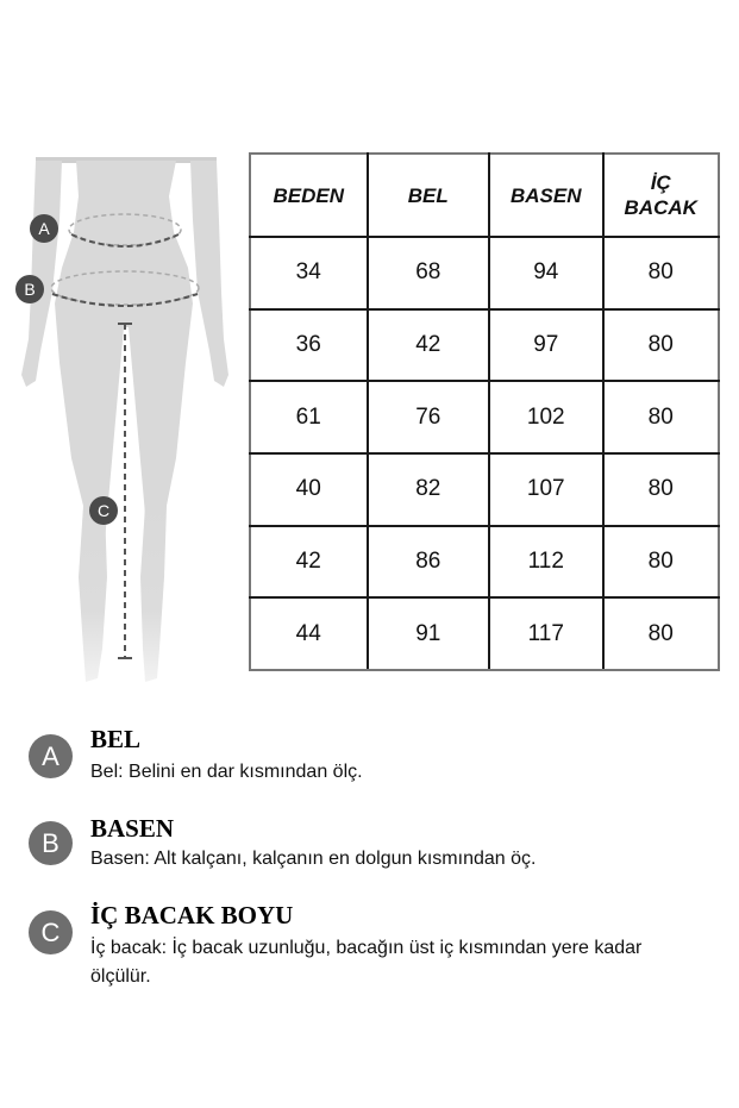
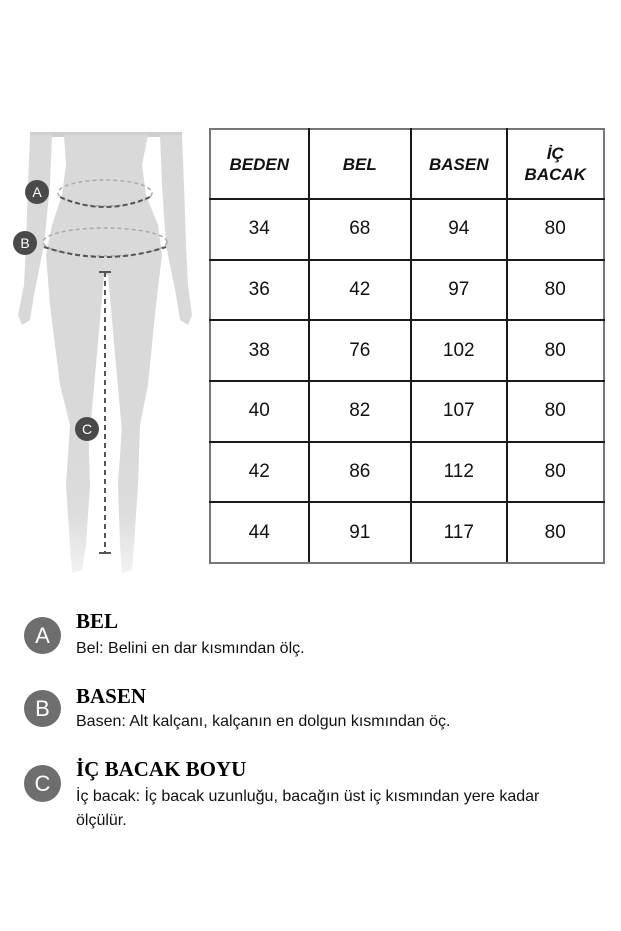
  A
  B
  C
  BEDEN	BEL	BASEN	İÇ BACAK
  34	68	94	80
  36	42	97	80
- 61	76	102	80
+ 38	76	102	80
  40	82	107	80
  42	86	112	80
  44	91	117	80
  A
  BEL
  Bel: Belini en dar kısmından ölç.
  B
  BASEN
  Basen: Alt kalçanı, kalçanın en dolgun kısmından öç.
  C
  İÇ BACAK BOYU
  İç bacak: İç bacak uzunluğu, bacağın üst iç kısmından yere kadar ölçülür.
